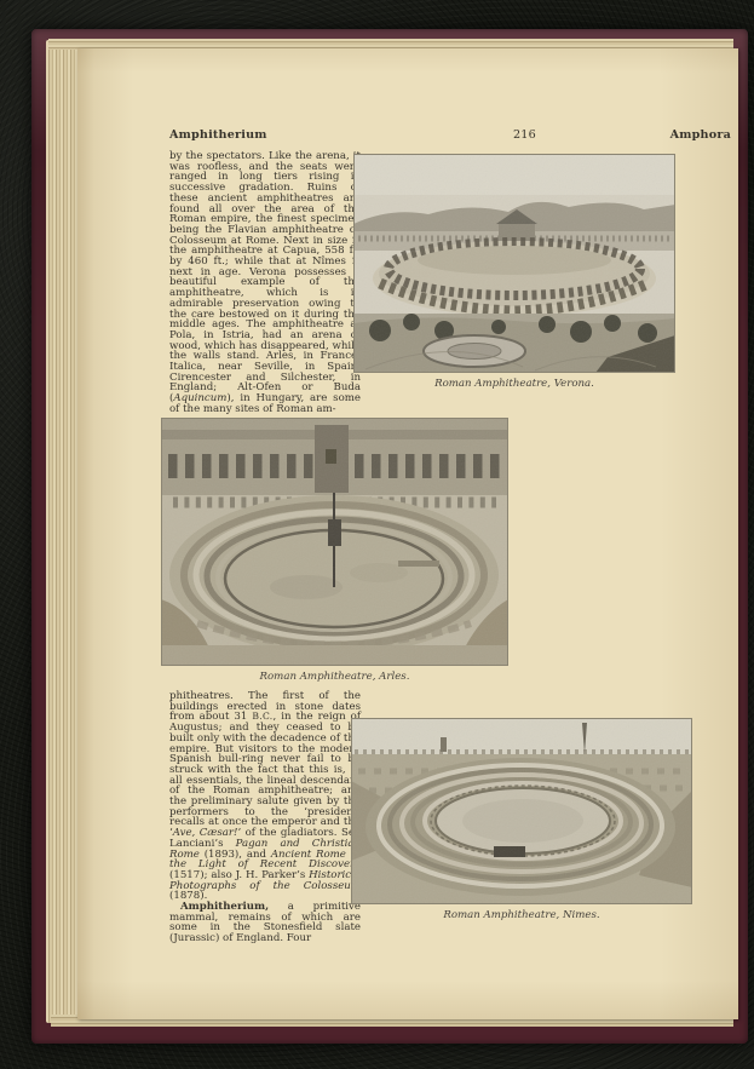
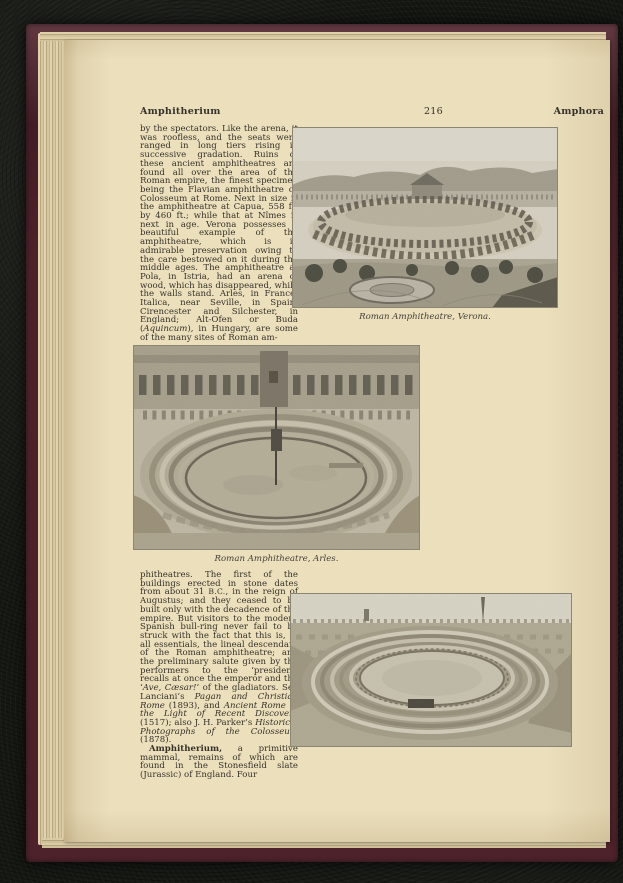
  Amphitherium
  216
  Amphora
  by the spectators. Like the arena, was roofless, and the seats wer ranged in long tiers rising i successive gradation. Ruins these ancient amphitheatres ar found all over the area of th Roman empire, the finest specime being the Flavian amphitheatre o Colosseum at Rome. Next in size the amphitheatre at Capua, 558 f by 460 ft.; while that at Nîmes next in age. Verona possesses beautiful example of th amphitheatre, which is i admirable preservation owing t the care bestowed on it during th middle ages. The amphitheatre a Pola, in Istria, had an arena wood, which has disappeared, whil the walls stand. Arles, in Franc Italica, near Seville, in Spai Cirencester and Silchester, in England; Alt-Ofen or Buda (Aquincum), in Hungary, are some of the many sites of Roman am-
  Roman Amphitheatre, Verona.
  Roman Amphitheatre, Arles.
  phitheatres. The first of the buildings erected in stone dates from about 31 B.C., in the reign of Augustus; and they ceased to built only with the decadence of t empire. But visitors to the mode Spanish bull-ring never fail to struck with the fact that this is, all essentials, the lineal descenda of the Roman amphitheatre; an the preliminary salute given by t performers to the ‘presiden recalls at once the emperor and t ‘Ave, Cæsar!’ of the gladiators. S Lanciani’s Pagan and Christia Rome (1893), and Ancient Rome the Light of Recent Discove (1517); also J. H. Parker’s Historic Photographs of the Colosseu (1878).
- Amphitherium, a primitive mammal, remains of which are some in the Stonesfield slate (Jurassic) of England. Four
+ Amphitherium, a primitive mammal, remains of which are found in the Stonesfield slate (Jurassic) of England. Four
- Roman Amphitheatre, Nimes.
